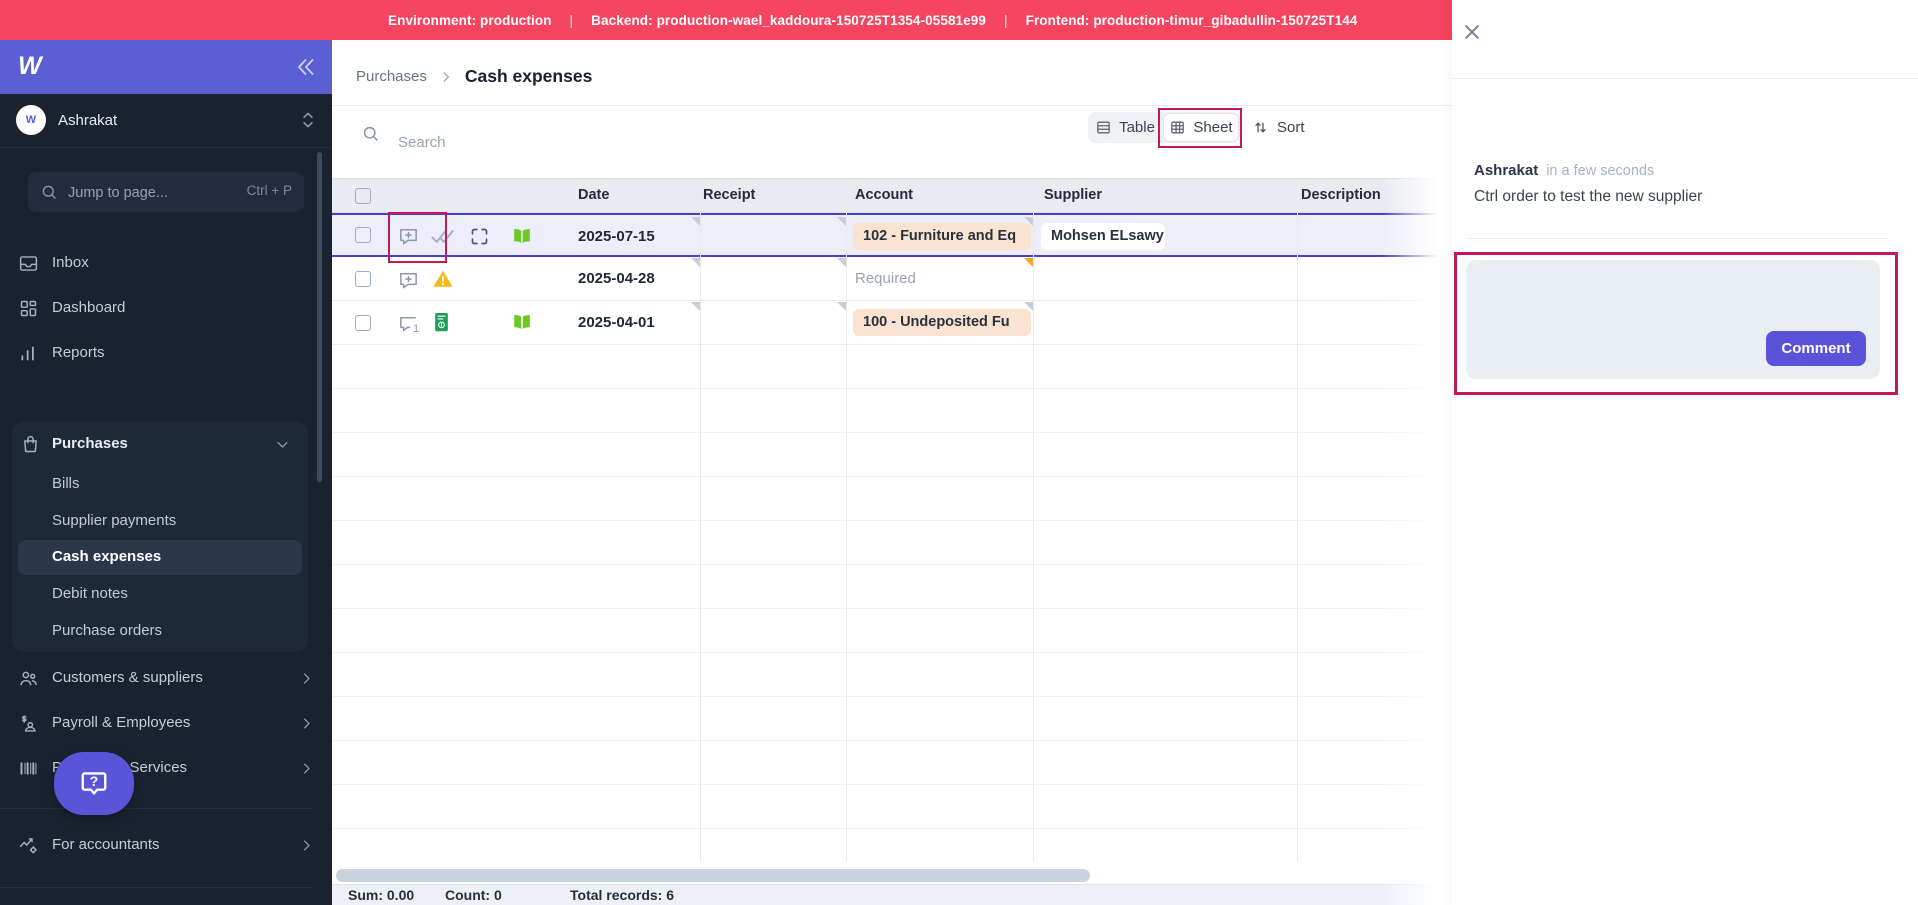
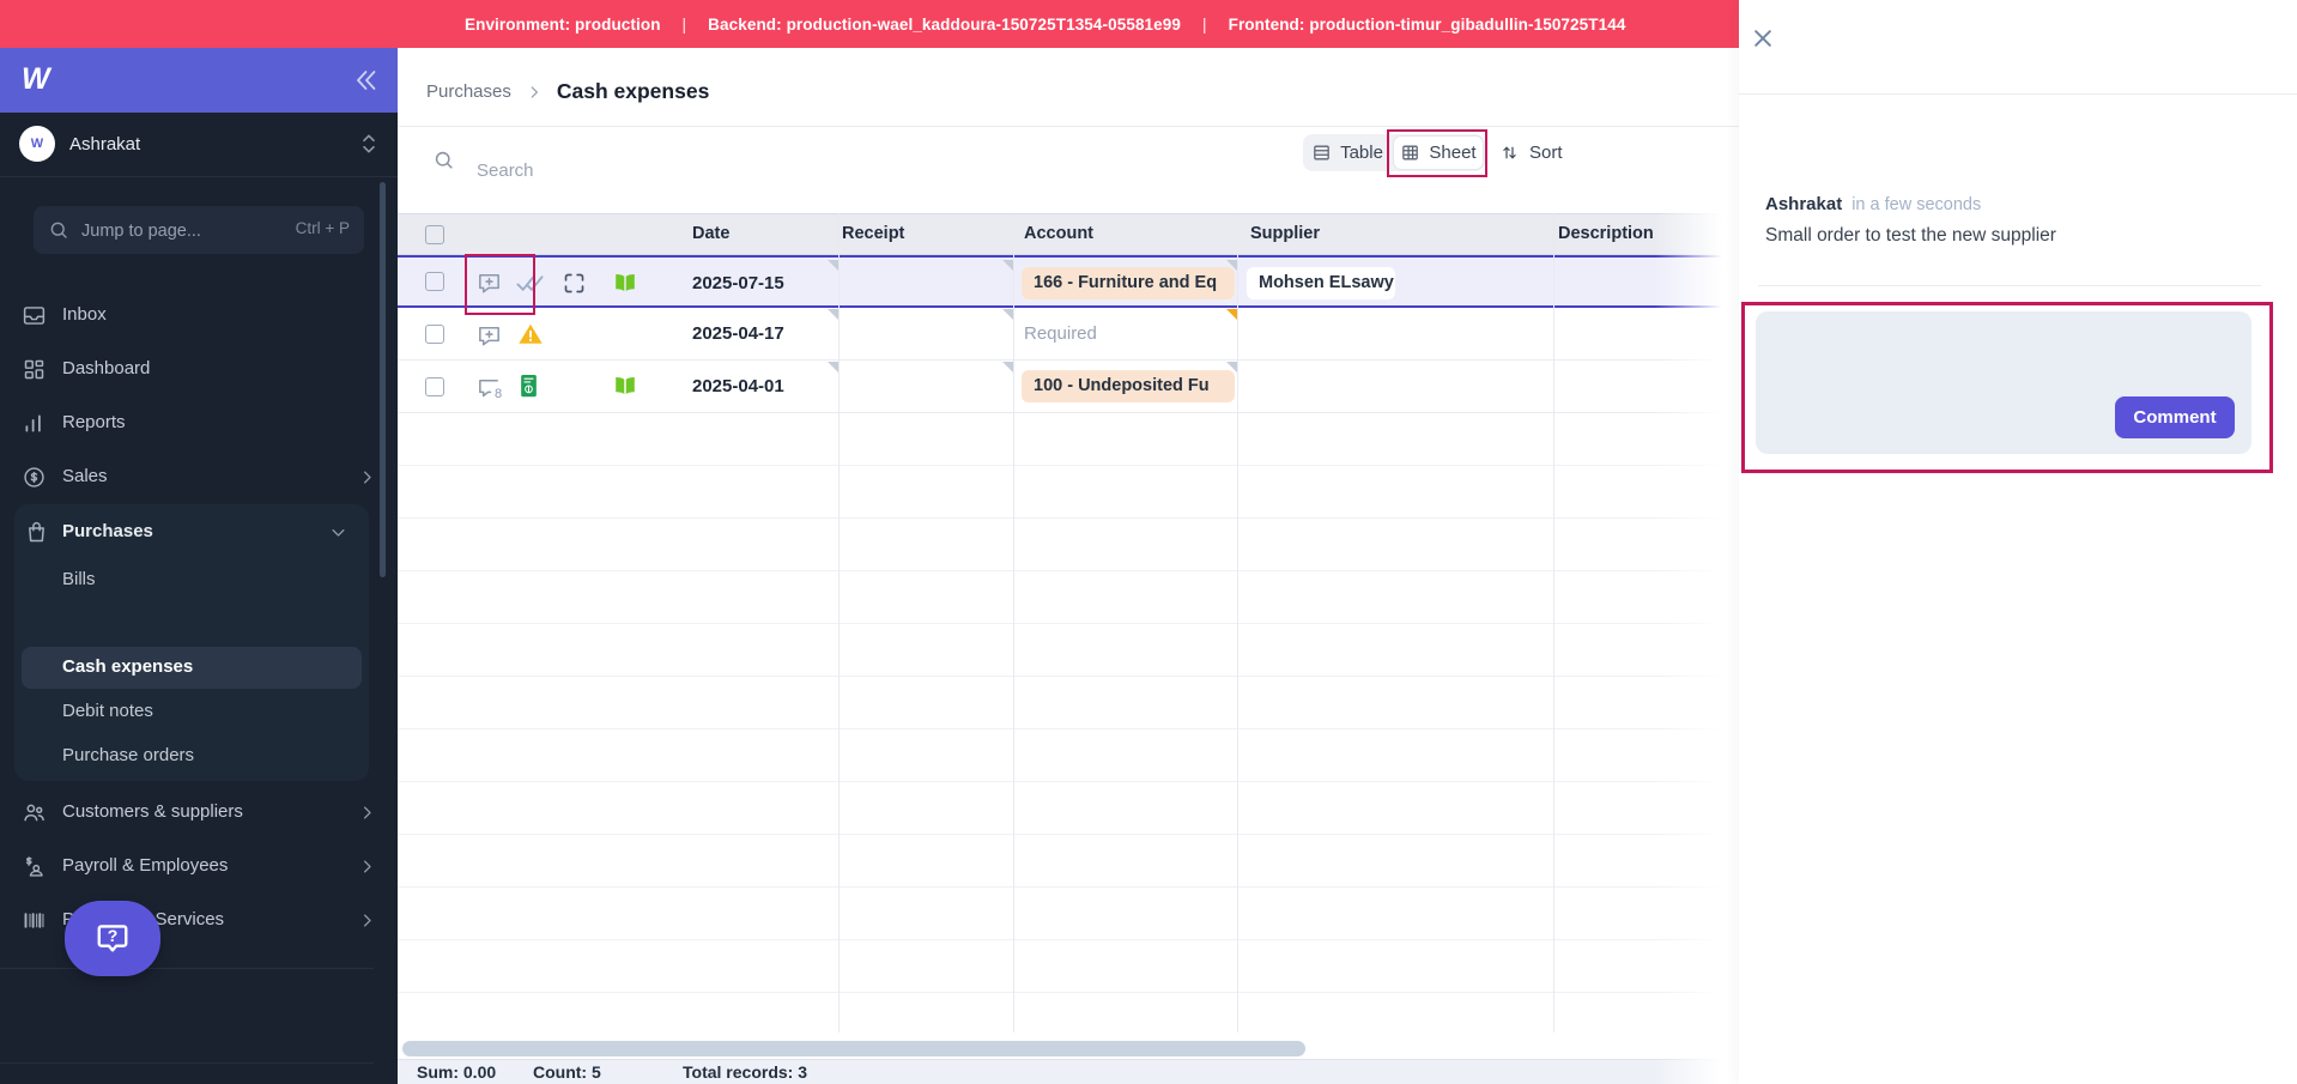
  Environment: production
  |
  Backend: production-wael_kaddoura-150725T1354-05581e99
  |
  Frontend: production-timur_gibadullin-150725T144
  W
  W
  Ashrakat
  Jump to page...
  Ctrl + P
  Inbox
  Dashboard
  Reports
+ Sales
  Purchases
  Bills
- Supplier payments
  Cash expenses
  Debit notes
  Purchase orders
  Customers & suppliers
  Payroll & Employees
- For accountants
  ?
  Purchases
  Cash expenses
  Search
  Table
  Sheet
  Sort
  Date
  Receipt
  Account
  Supplier
  Description
  2025-07-15
- 102 - Furniture and Eq
+ 166 - Furniture and Eq
  Mohsen ELsawy
- 2025-04-28
+ 2025-04-17
  Required
- 1
+ 8
  2025-04-01
  100 - Undeposited Fu
  Sum: 0.00
- Count: 0
+ Count: 5
- Total records: 6
+ Total records: 3
  Ashrakat
  in a few seconds
- Ctrl order to test the new supplier
+ Small order to test the new supplier
  Comment
